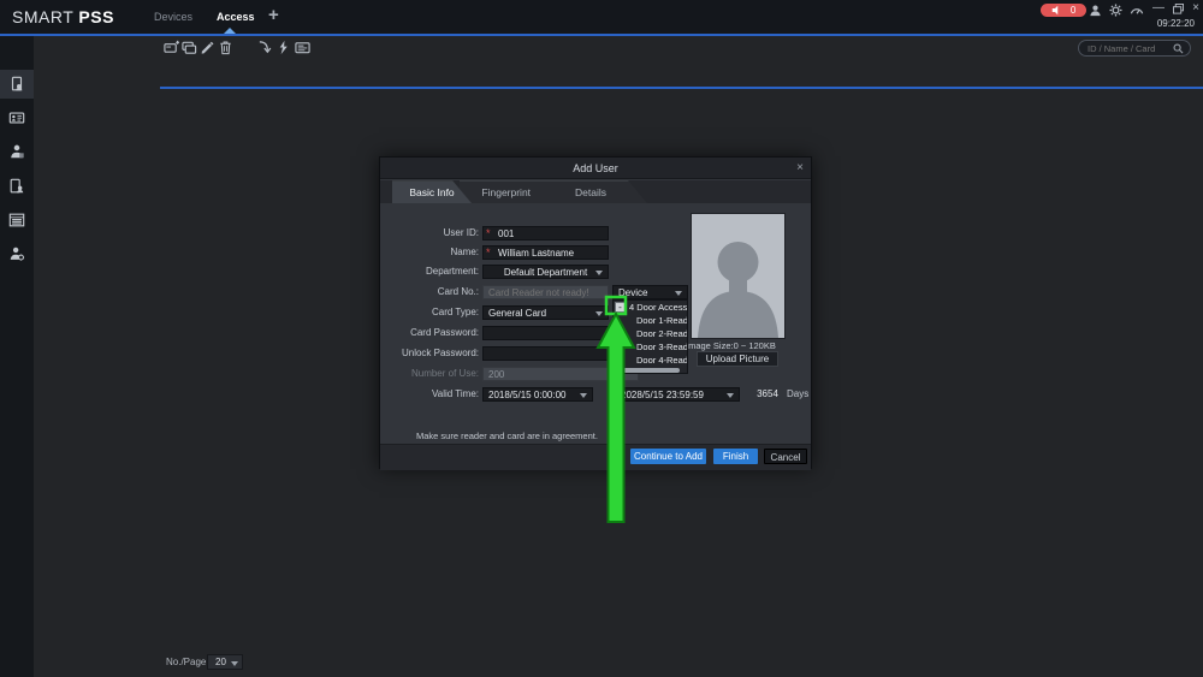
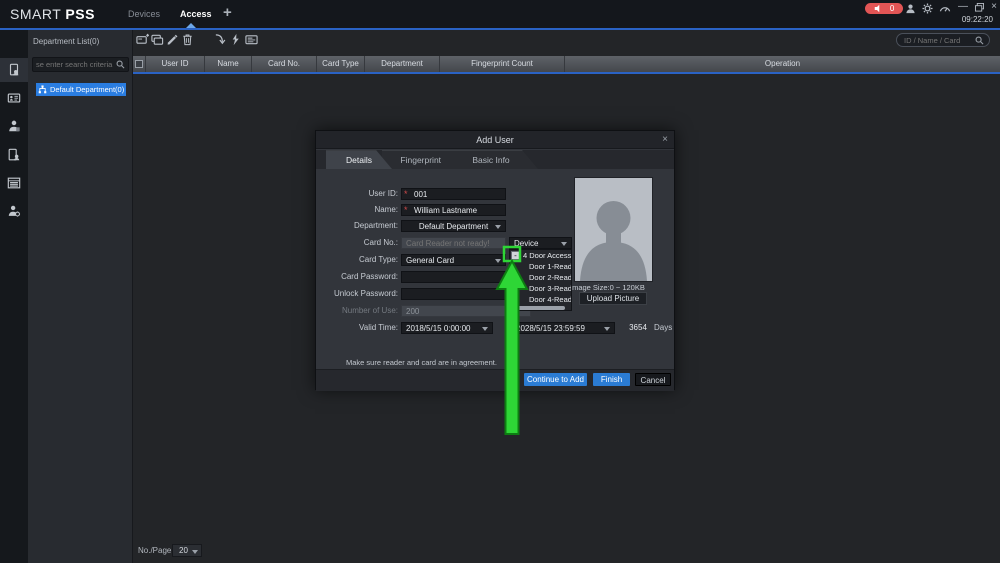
  SMART PSS
  Devices
  Access
  +
  0
  —
  ×
  09:22:20
+ Department List(0)
+ se enter search criteria
+ Default Department(0)
  ID / Name / Card
+ User ID
+ Name
+ Card No.
+ Card Type
+ Department
+ Fingerprint Count
+ Operation
  No./Page
  20
  Add User
  ×
- Basic Info
+ Details
  Fingerprint
- Details
+ Basic Info
  User ID:
  *
  001
  Name:
  *
  William Lastname
  Department:
  Default Department
  Card No.:
  Card Reader not ready!
  Device
  Card Type:
  General Card
  Card Password:
  Unlock Password:
  Number of Use:
  200
  Valid Time:
  2018/5/15 0:00:00
  028/5/15 23:59:59
  3654
  Days
  -
  4 Door Access
  Door 1-Read
  Door 2-Read
  Door 3-Read
  Door 4-Read
  mage Size:0 ~ 120KB
  Upload Picture
  Make sure reader and card are in agreement.
  Continue to Add
  Finish
  Cancel
